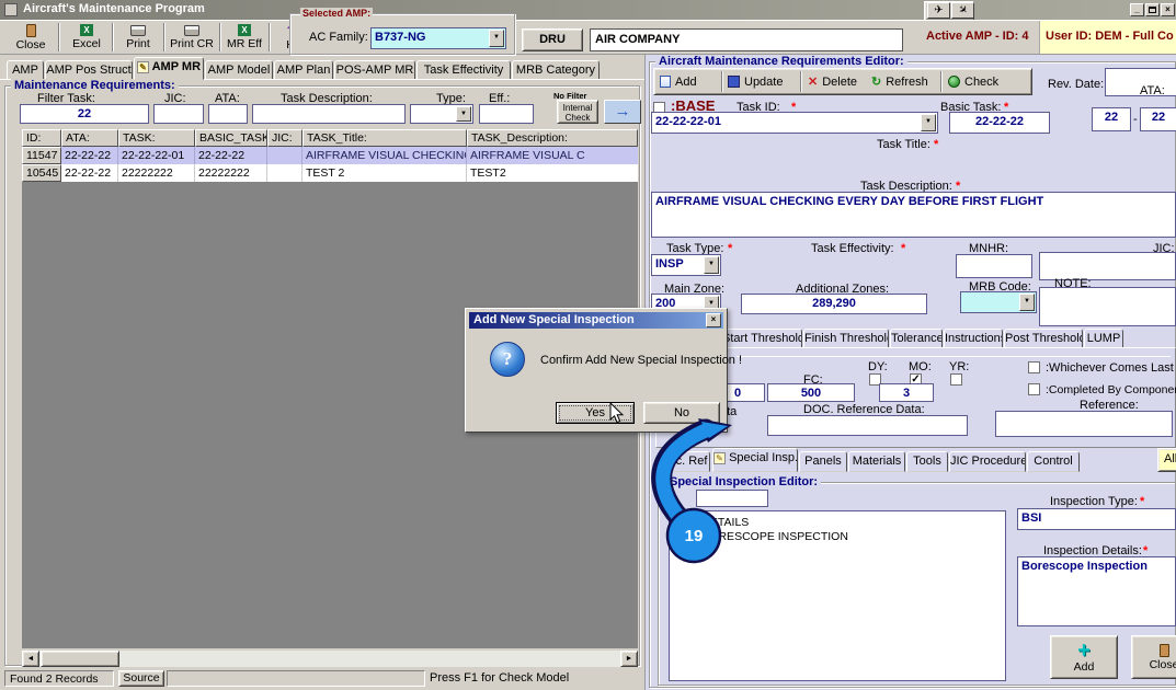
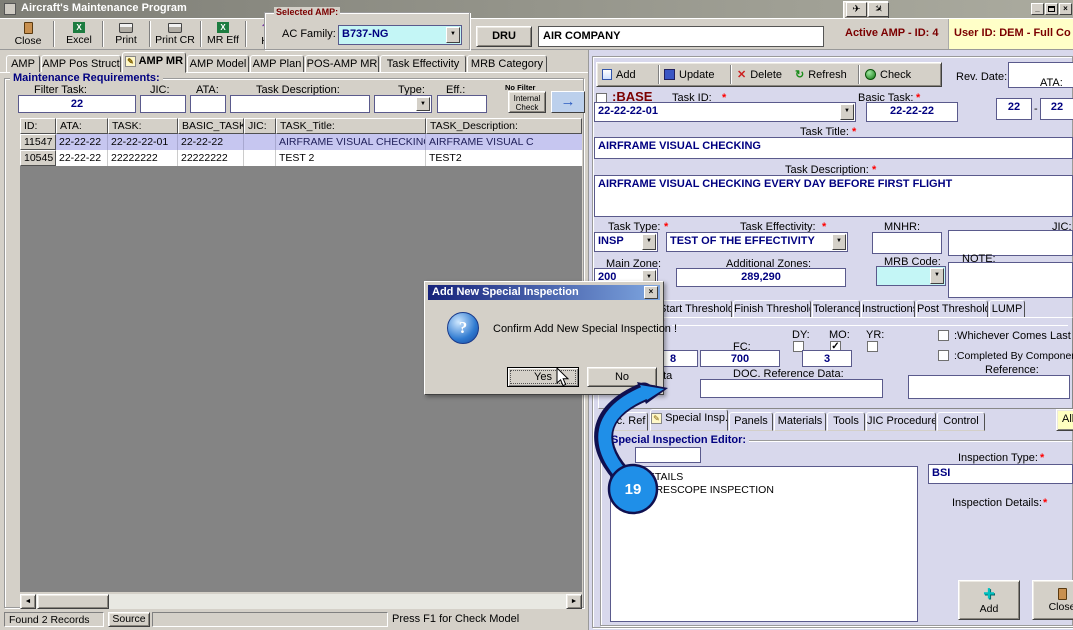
  Aircraft's Maintenance Program
  ✈
  _
  ×
  Close
  X
  Excel
  Print
  Print CR
  X
  MR Eff
  Selected AMP:
  AC Family:
  B737-NG
  DRU
  AIR COMPANY
  Active AMP - ID: 4
  User ID: DEM - Full Co
  AMP
  AMP Pos Struct
  ✎ AMP MR
  AMP Model
  AMP Plan
  POS-AMP MR
  Task Effectivity
  MRB Category
  Maintenance Requirements:
  Filter Task:
  JIC:
  ATA:
  Task Description:
  Type:
  Eff.:
  22
  No Filter
  Internal
  Check
  →
  ID:
  ATA:
  TASK:
  BASIC_TASK
  JIC:
  TASK_Title:
  TASK_Description:
  11547
  22-22-22
  22-22-22-01
  22-22-22
  AIRFRAME VISUAL CHECKIN
  AIRFRAME VISUAL C
  10545
  22-22-22
  22222222
  22222222
  TEST 2
  TEST2
  Found 2 Records
  Source
  Press F1 for Check Model
- Aircraft Maintenance Requirements Editor:
  Add
  Update
  ✕
  Delete
  ↻
  Refresh
  Check
  Rev. Date:
  :BASE
  Task ID:
  *
  Basic Task:
  *
  ATA:
  22-22-22-01
  22-22-22
  22
  -
  22
  Task Title:
  *
+ AIRFRAME VISUAL CHECKING
  Task Description:
  *
  AIRFRAME VISUAL CHECKING EVERY DAY BEFORE FIRST FLIGHT
  Task Type:
  *
  Task Effectivity:
  *
  MNHR:
  JIC:
  INSP
+ TEST OF THE EFFECTIVITY
  Main Zone:
  Additional Zones:
  MRB Code:
  NOTE:
  200
  289,290
  tart Threshold
  Finish Threshol
  Tolerance
  Instruction
  Post Threshol
  LUMP
  DY:
  MO:
  YR:
  ✓
  FC:
- 0
+ 8
- 500
+ 700
  3
  :Whichever Comes Last
  :Completed By Compone
  Reference:
  DOC. Reference Data:
  c. Ref
  ✎ Special Insp.
  Panels
  Materials
  Tools
  JIC Procedure
  Control
  Special Inspection Editor:
  RESCOPE INSPECTION
  Inspection Type:
  *
  BSI
  Inspection Details:
  *
- Borescope Inspection
  +
  Add
  Close
  Add New Special Inspection
  ×
  ?
  Confirm Add New Special Inspection !
  Yes
  No
  19
